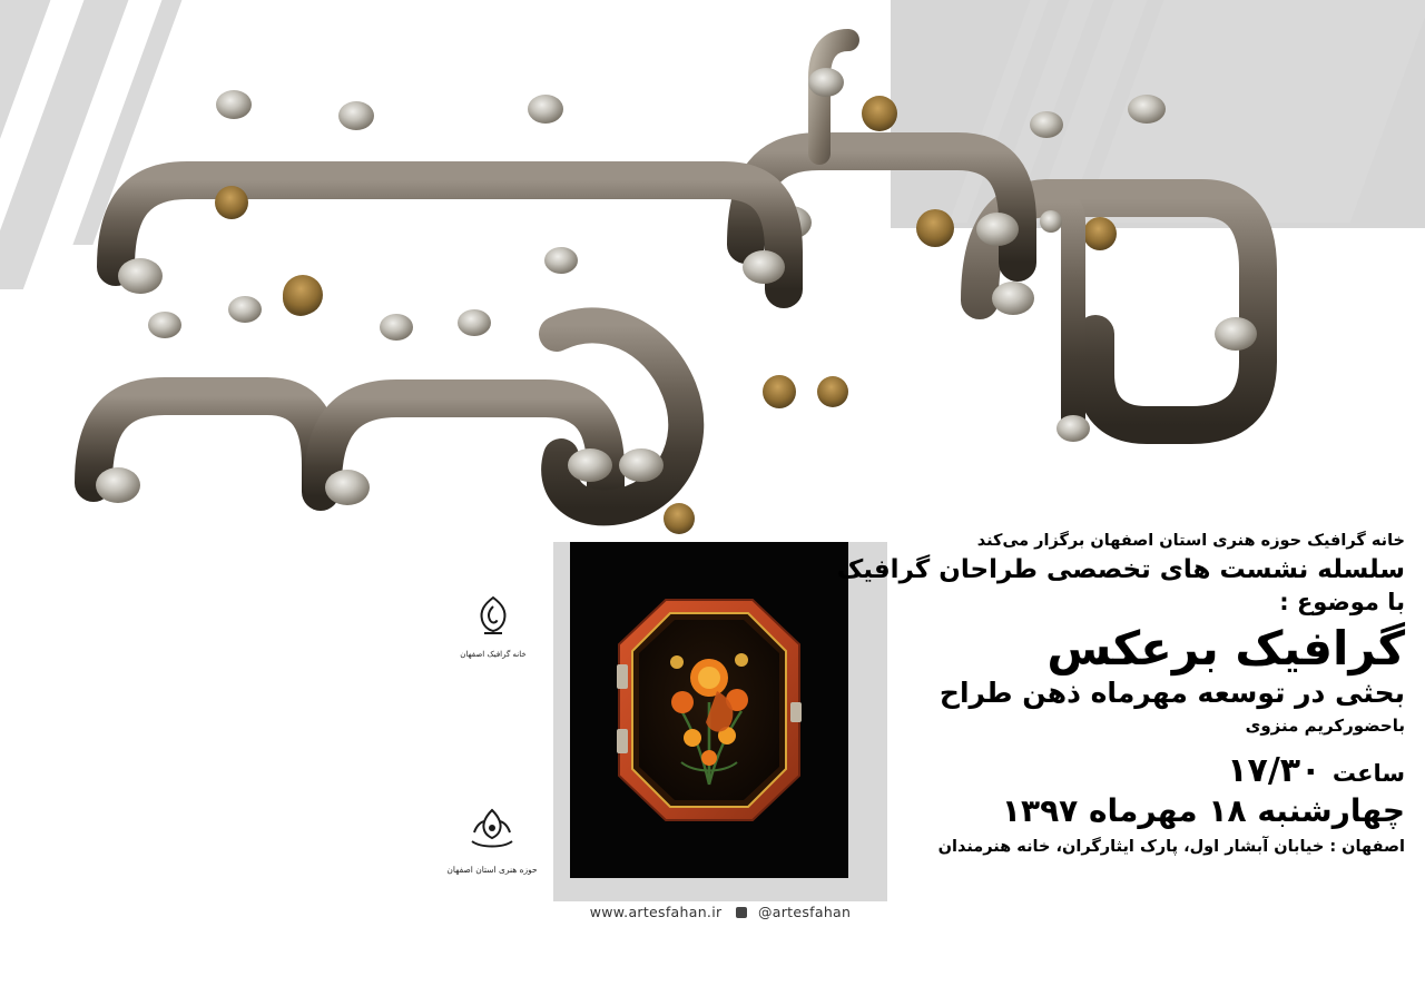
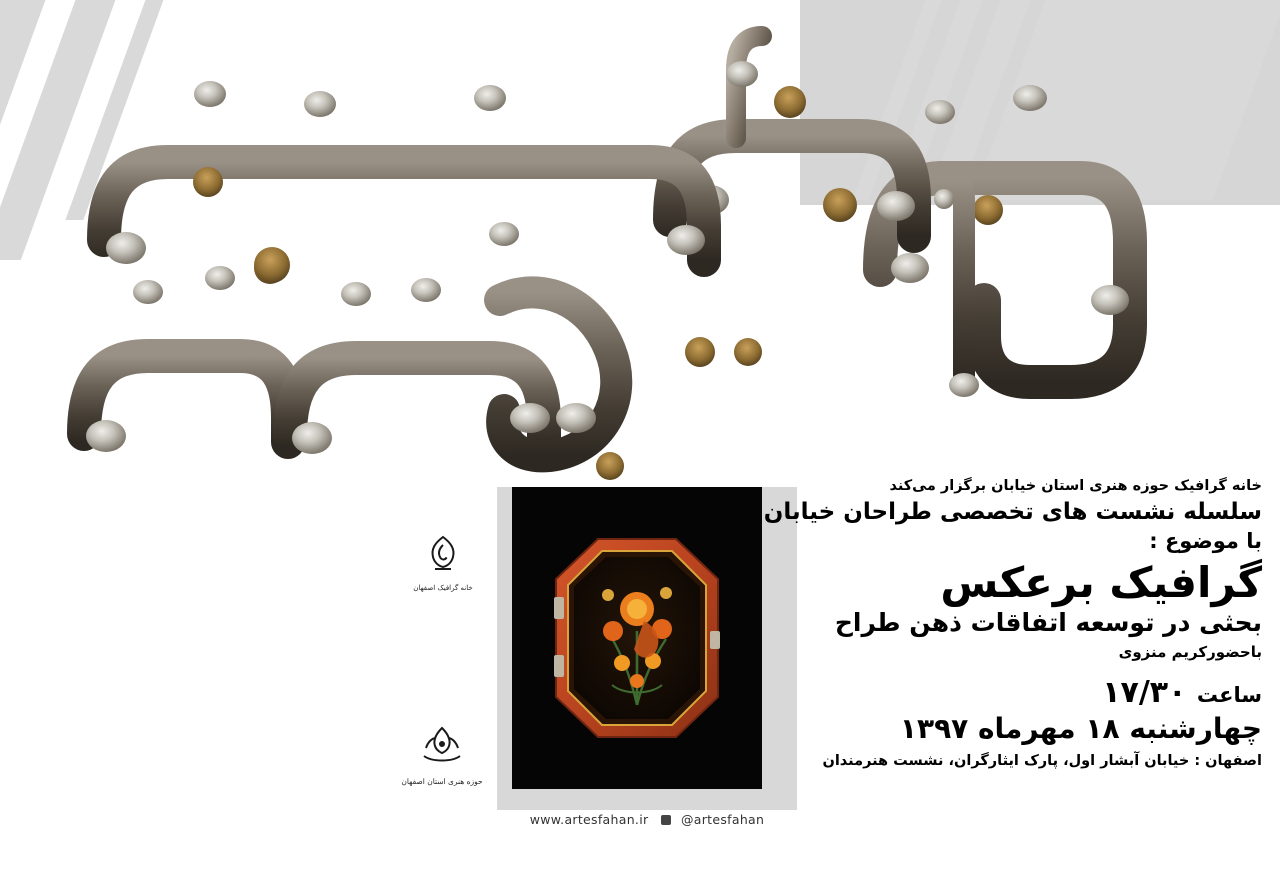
  خانه گرافیک اصفهان
  حوزه هنری استان اصفهان
- خانه گرافیک حوزه هنری استان اصفهان برگزار می‌کند
+ خانه گرافیک حوزه هنری استان خیابان برگزار می‌کند
- سلسله نشست های تخصصی طراحان گرافیک
+ سلسله نشست های تخصصی طراحان خیابان
  با موضوع :
  گرافیک برعکس
- بحثی در توسعه مهرماه ذهن طراح
+ بحثی در توسعه اتفاقات ذهن طراح
  باحضورکریم منزوی
  ساعت ۱۷/۳۰
  چهارشنبه ۱۸ مهرماه ۱۳۹۷
- اصفهان : خیابان آبشار اول، پارک ایثارگران، خانه هنرمندان
+ اصفهان : خیابان آبشار اول، پارک ایثارگران، نشست هنرمندان
  www.artesfahan.ir @artesfahan
